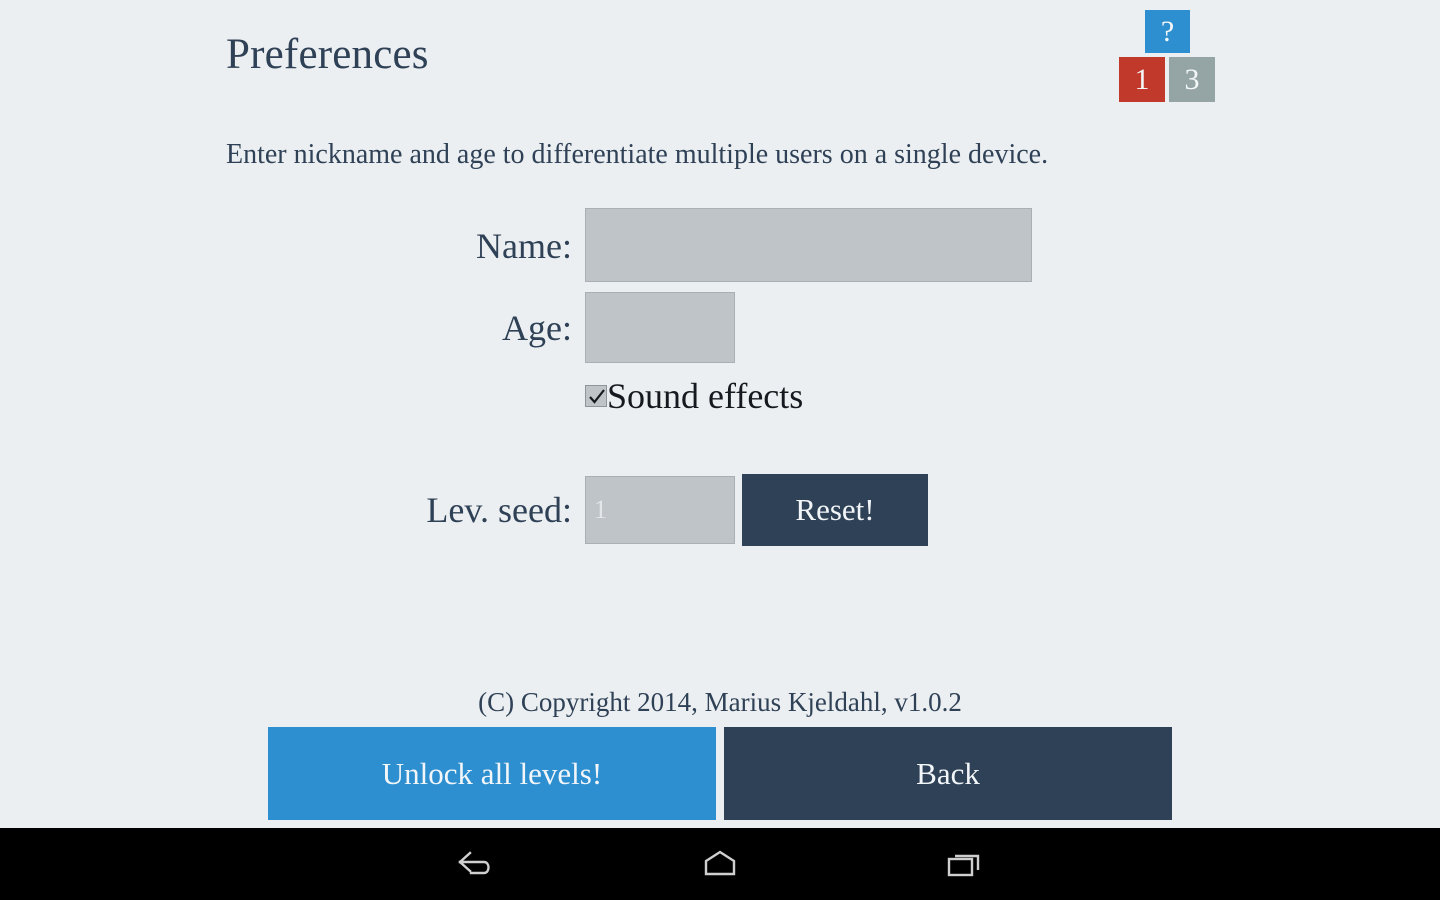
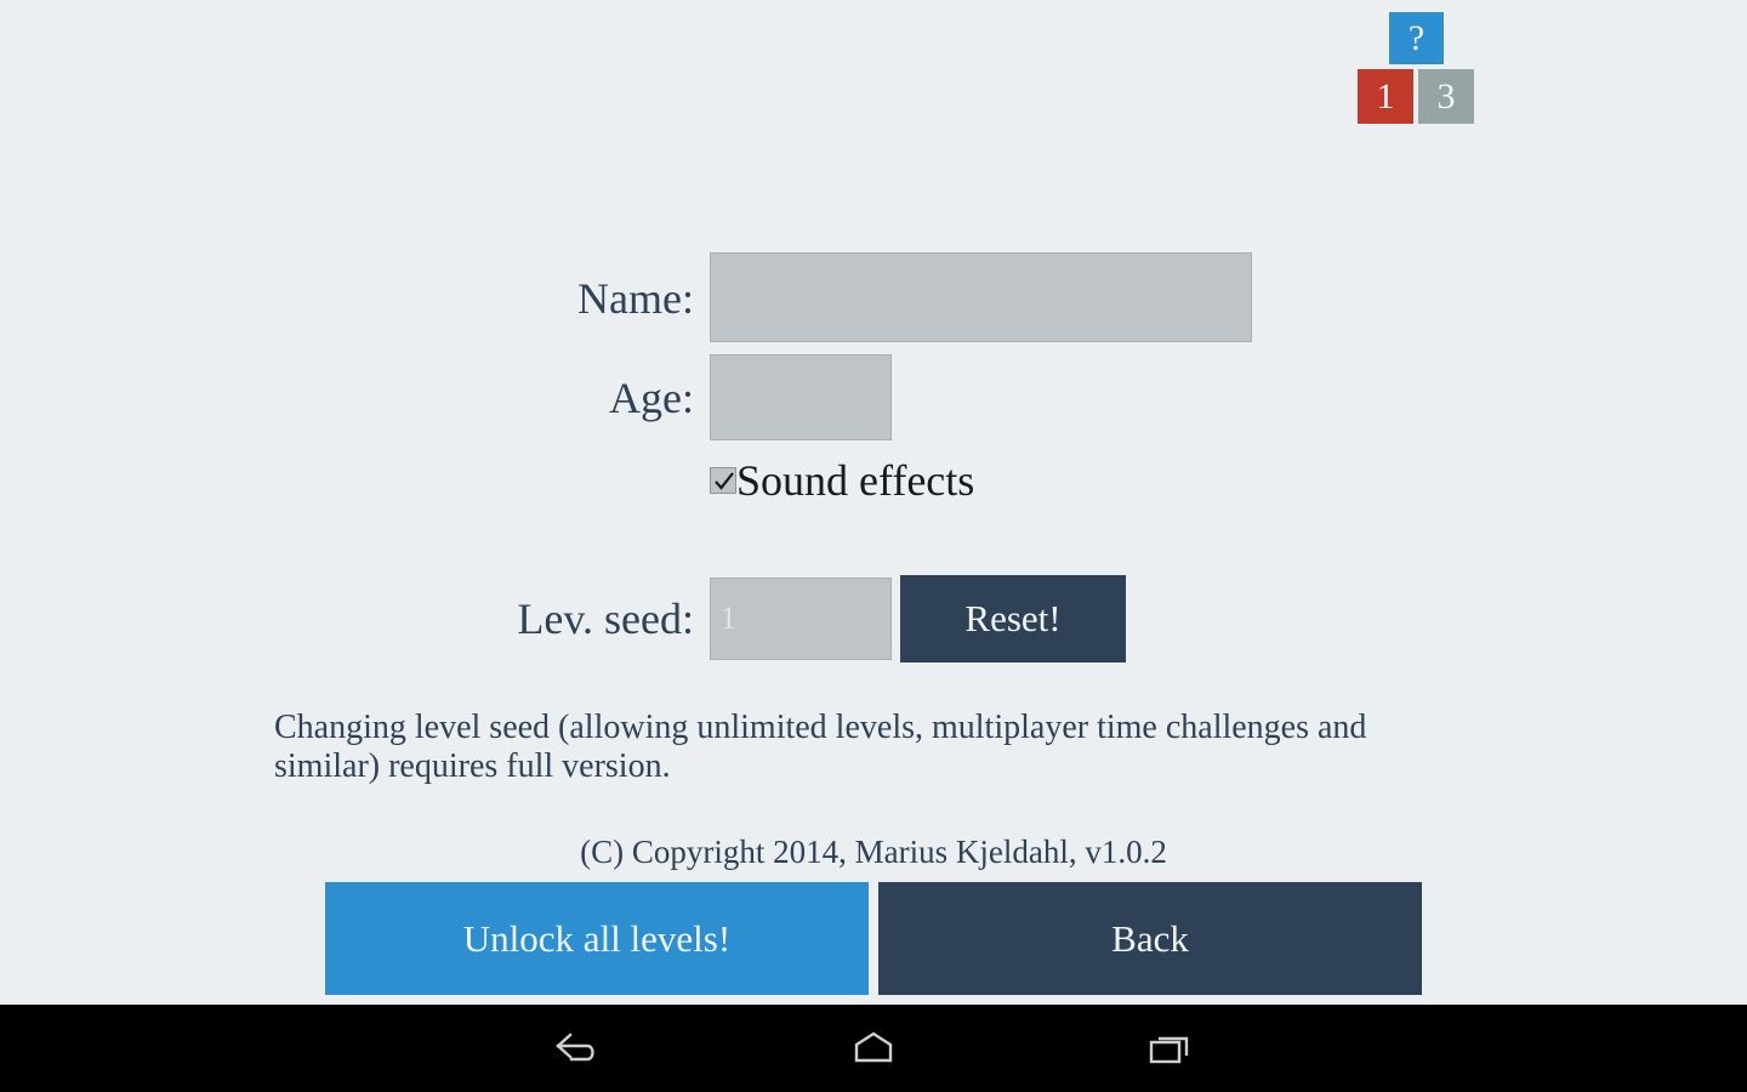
  ?
  1
  3
- Preferences
- Enter nickname and age to differentiate multiple users on a single device.
  Name:
  Age:
  Sound effects
  Lev. seed:
  1
  Reset!
+ Changing level seed (allowing unlimited levels, multiplayer time challenges and similar) requires full version.
  (C) Copyright 2014, Marius Kjeldahl, v1.0.2
  Unlock all levels!
  Back
